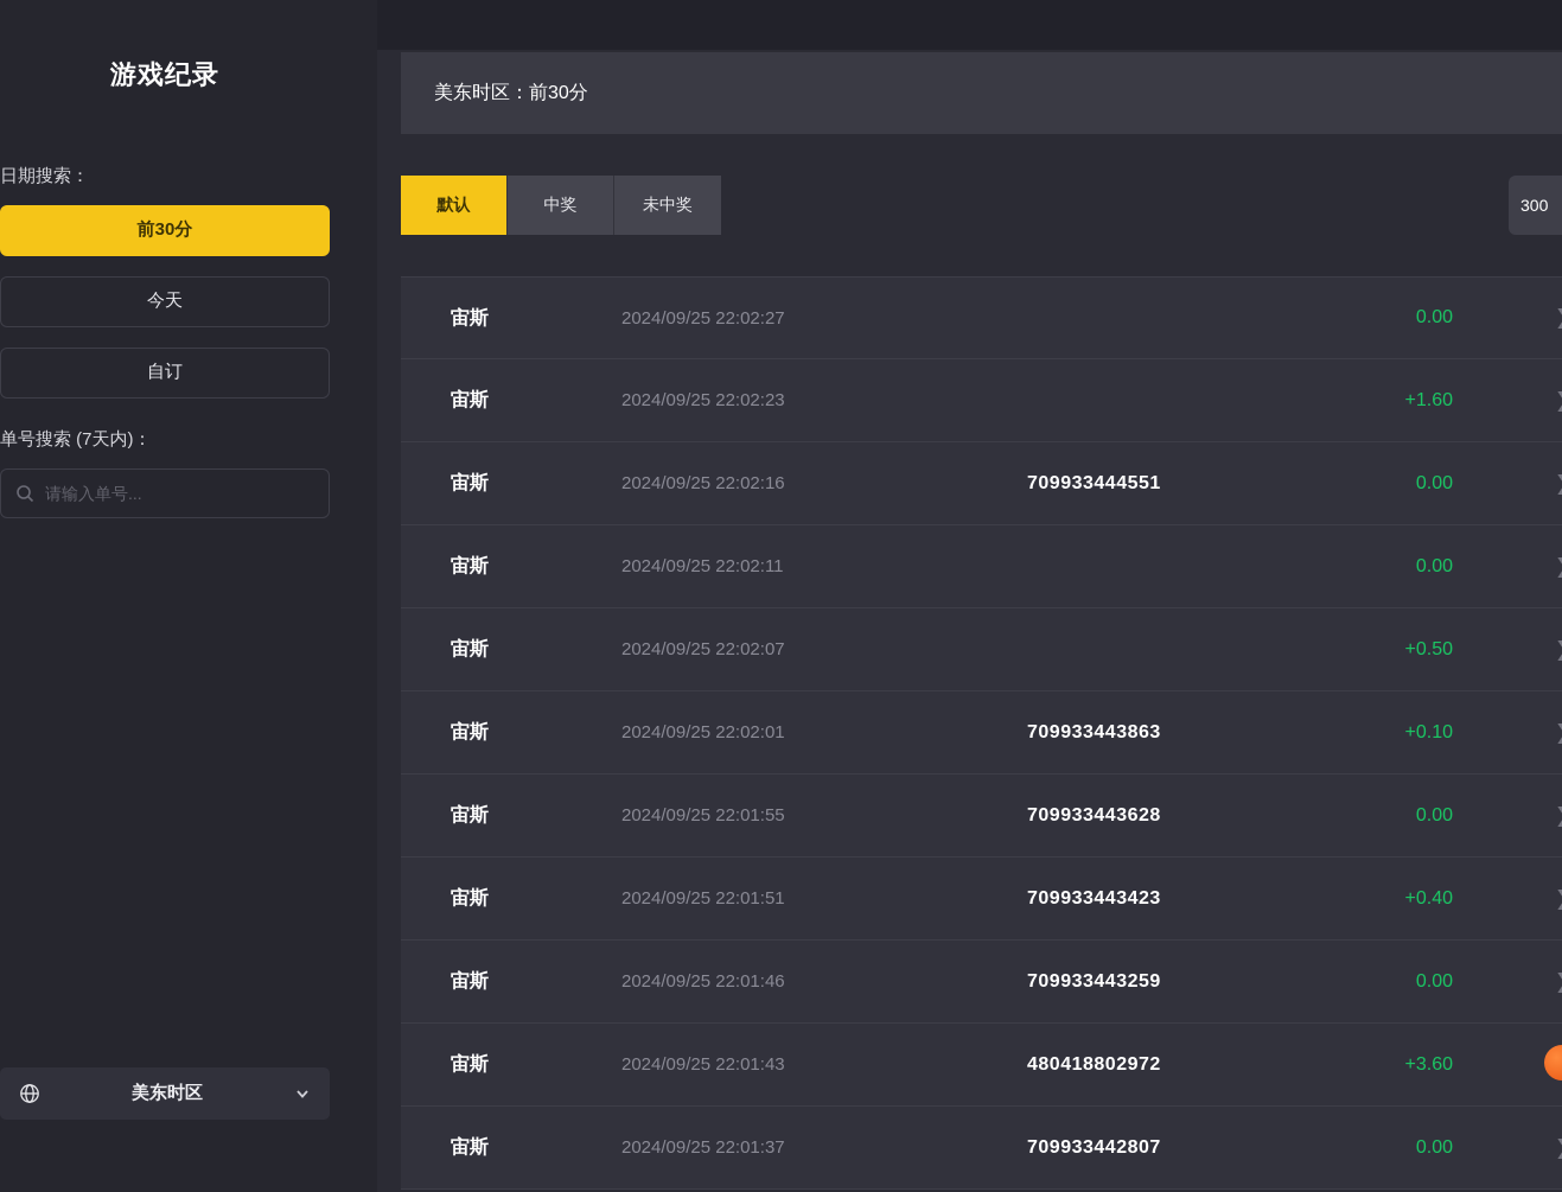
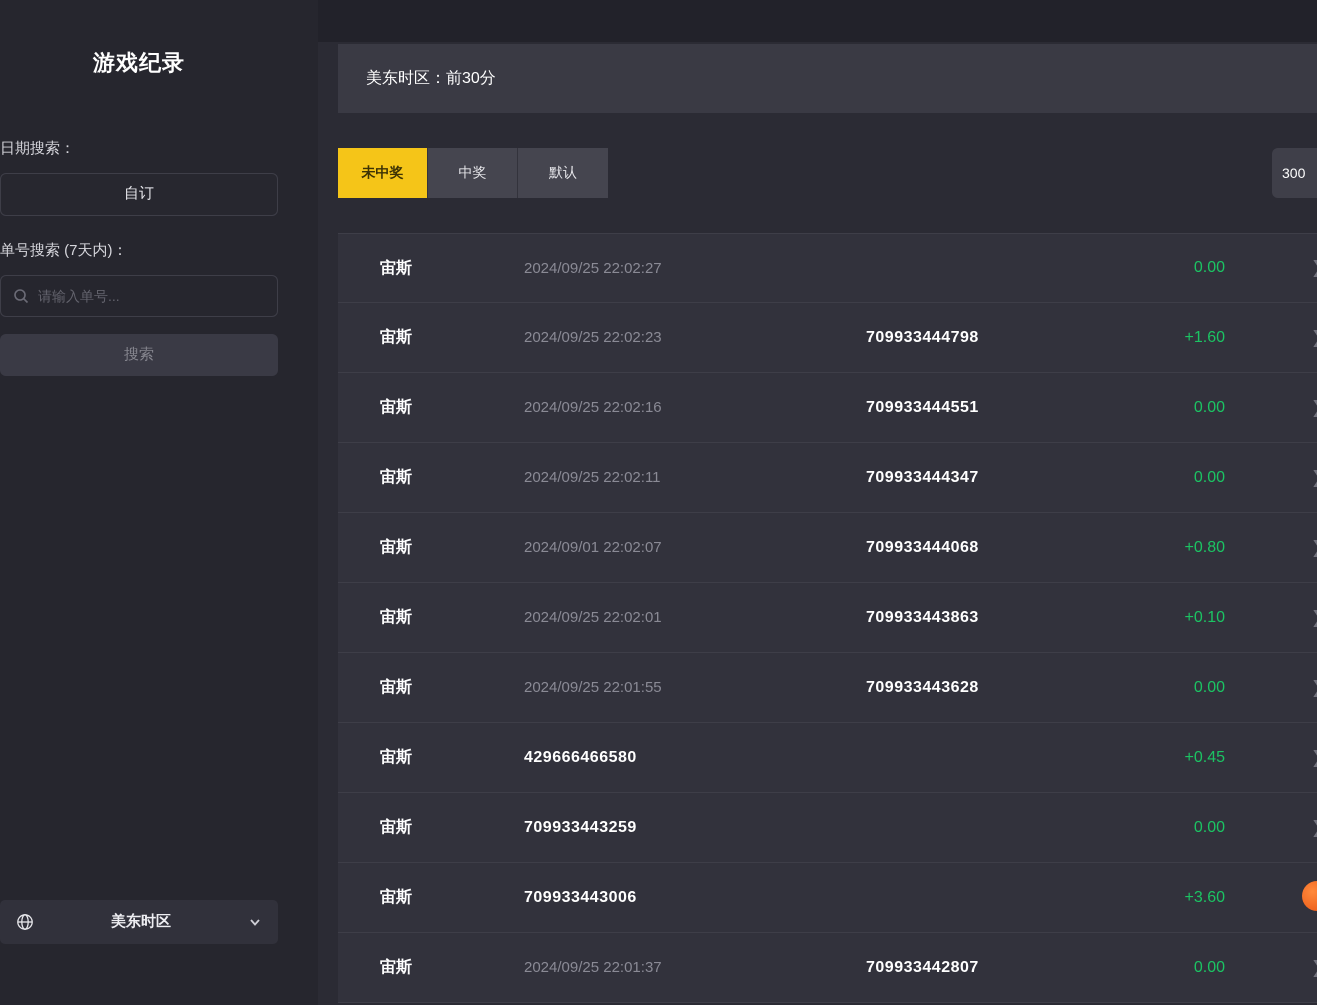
  游戏纪录
  日期搜索：
- 前30分
- 今天
  自订
  单号搜索 (7天内)：
  请输入单号...
+ 搜索
  美东时区
  美东时区：前30分
- 默认
+ 未中奖
  中奖
- 未中奖
+ 默认
  300
  宙斯
  2024/09/25 22:02:27
  0.00
  宙斯
  2024/09/25 22:02:23
+ 709933444798
  +1.60
  宙斯
  2024/09/25 22:02:16
  709933444551
  0.00
  宙斯
  2024/09/25 22:02:11
+ 709933444347
  0.00
  宙斯
- 2024/09/25 22:02:07
+ 2024/09/01 22:02:07
+ 709933444068
- +0.50
+ +0.80
  宙斯
  2024/09/25 22:02:01
  709933443863
  +0.10
  宙斯
  2024/09/25 22:01:55
  709933443628
  0.00
  宙斯
- 2024/09/25 22:01:51
- 709933443423
+ 429666466580
- +0.40
+ +0.45
  宙斯
- 2024/09/25 22:01:46
  709933443259
  0.00
  宙斯
- 2024/09/25 22:01:43
- 480418802972
+ 709933443006
  +3.60
  宙斯
  2024/09/25 22:01:37
  709933442807
  0.00
